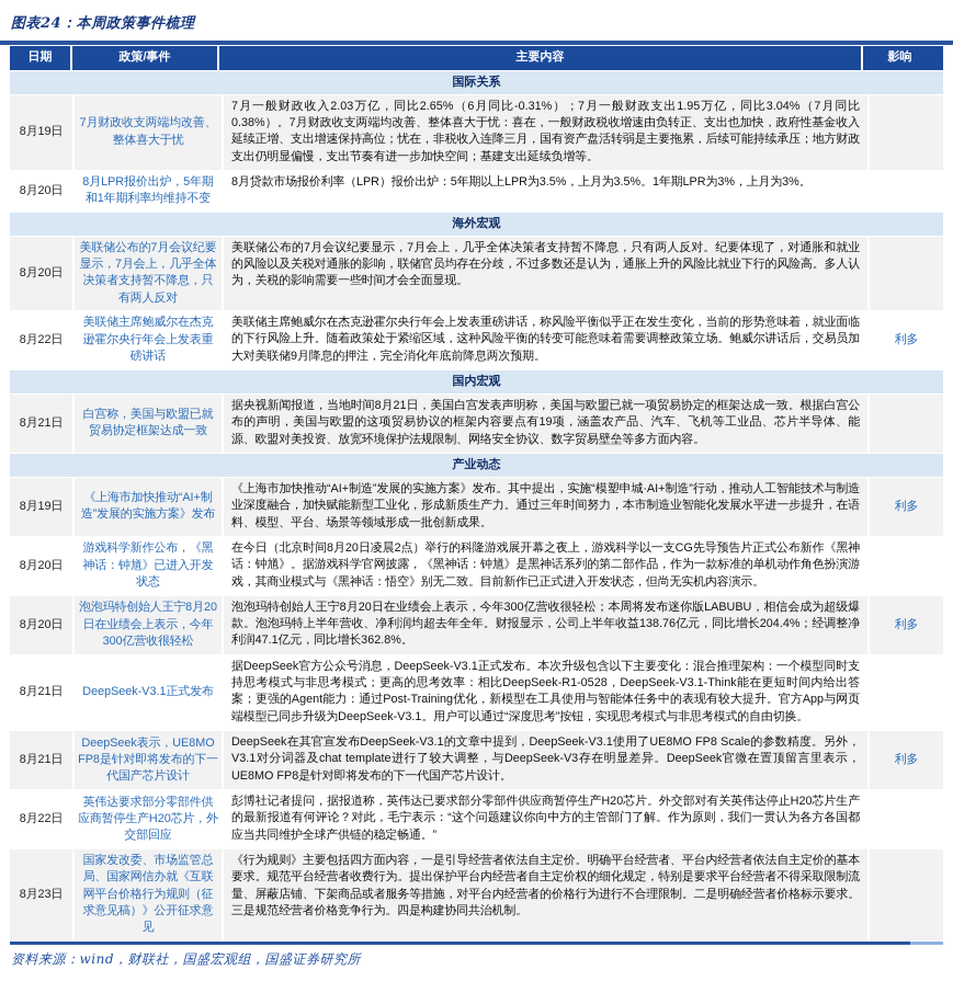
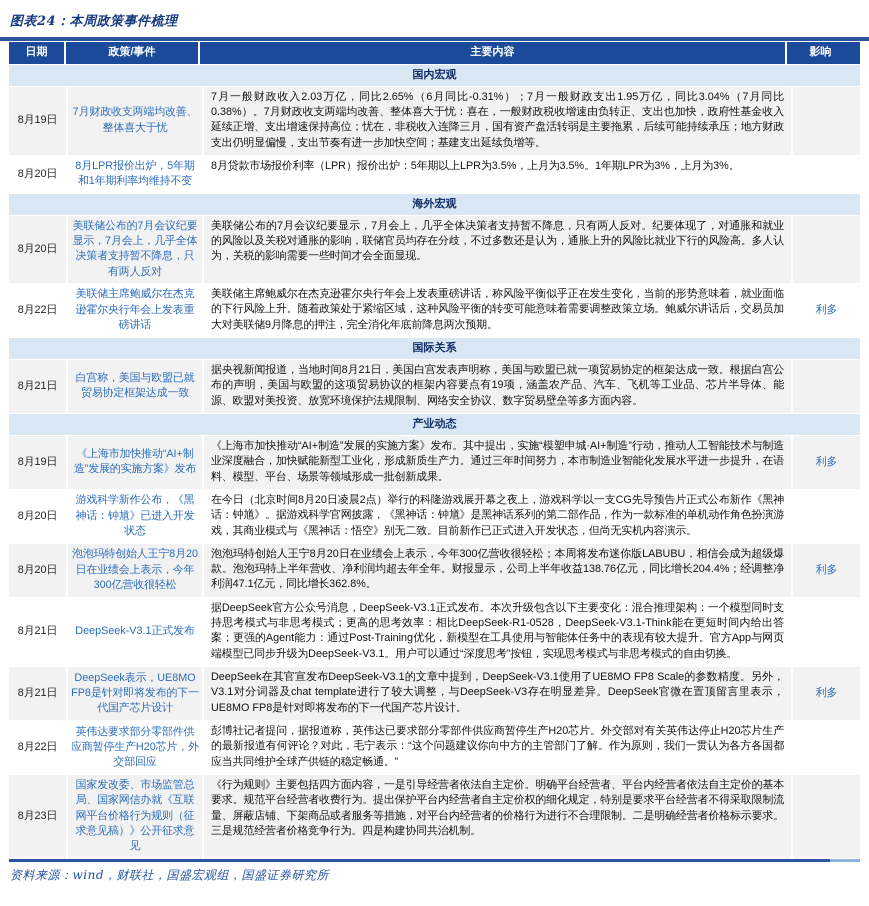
  图表24：本周政策事件梳理
  日期
  政策/事件
  主要内容
  影响
- 国际关系
+ 国内宏观
  8月19日
  7月财政收支两端均改善、整体喜大于忧
  7月一般财政收入2.03万亿，同比2.65%（6月同比-0.31%）；7月一般财政支出1.95万亿，同比3.04%（7月同比0.38%）。7月财政收支两端均改善、整体喜大于忧：喜在，一般财政税收增速由负转正、支出也加快，政府性基金收入延续正增、支出增速保持高位；忧在，非税收入连降三月，国有资产盘活转弱是主要拖累，后续可能持续承压；地方财政支出仍明显偏慢，支出节奏有进一步加快空间；基建支出延续负增等。
  8月20日
  8月LPR报价出炉，5年期和1年期利率均维持不变
  8月贷款市场报价利率（LPR）报价出炉：5年期以上LPR为3.5%，上月为3.5%。1年期LPR为3%，上月为3%。
  海外宏观
  8月20日
  美联储公布的7月会议纪要显示，7月会上，几乎全体决策者支持暂不降息，只有两人反对
  美联储公布的7月会议纪要显示，7月会上，几乎全体决策者支持暂不降息，只有两人反对。纪要体现了，对通胀和就业的风险以及关税对通胀的影响，联储官员均存在分歧，不过多数还是认为，通胀上升的风险比就业下行的风险高。多人认为，关税的影响需要一些时间才会全面显现。
  8月22日
  美联储主席鲍威尔在杰克逊霍尔央行年会上发表重磅讲话
  美联储主席鲍威尔在杰克逊霍尔央行年会上发表重磅讲话，称风险平衡似乎正在发生变化，当前的形势意味着，就业面临的下行风险上升。随着政策处于紧缩区域，这种风险平衡的转变可能意味着需要调整政策立场。鲍威尔讲话后，交易员加大对美联储9月降息的押注，完全消化年底前降息两次预期。
  利多
- 国内宏观
+ 国际关系
  8月21日
  白宫称，美国与欧盟已就贸易协定框架达成一致
  据央视新闻报道，当地时间8月21日，美国白宫发表声明称，美国与欧盟已就一项贸易协定的框架达成一致。根据白宫公布的声明，美国与欧盟的这项贸易协议的框架内容要点有19项，涵盖农产品、汽车、飞机等工业品、芯片半导体、能源、欧盟对美投资、放宽环境保护法规限制、网络安全协议、数字贸易壁垒等多方面内容。
  产业动态
  8月19日
  《上海市加快推动“AI+制造”发展的实施方案》发布
  《上海市加快推动“AI+制造”发展的实施方案》发布。其中提出，实施“模塑申城·AI+制造”行动，推动人工智能技术与制造业深度融合，加快赋能新型工业化，形成新质生产力。通过三年时间努力，本市制造业智能化发展水平进一步提升，在语料、模型、平台、场景等领域形成一批创新成果。
  利多
  8月20日
  游戏科学新作公布，《黑神话：钟馗》已进入开发状态
  在今日（北京时间8月20日凌晨2点）举行的科隆游戏展开幕之夜上，游戏科学以一支CG先导预告片正式公布新作《黑神话：钟馗》。据游戏科学官网披露，《黑神话：钟馗》是黑神话系列的第二部作品，作为一款标准的单机动作角色扮演游戏，其商业模式与《黑神话：悟空》别无二致。目前新作已正式进入开发状态，但尚无实机内容演示。
  8月20日
  泡泡玛特创始人王宁8月20日在业绩会上表示，今年300亿营收很轻松
  泡泡玛特创始人王宁8月20日在业绩会上表示，今年300亿营收很轻松；本周将发布迷你版LABUBU，相信会成为超级爆款。泡泡玛特上半年营收、净利润均超去年全年。财报显示，公司上半年收益138.76亿元，同比增长204.4%；经调整净利润47.1亿元，同比增长362.8%。
  利多
  8月21日
  DeepSeek-V3.1正式发布
  据DeepSeek官方公众号消息，DeepSeek-V3.1正式发布。本次升级包含以下主要变化：混合推理架构：一个模型同时支持思考模式与非思考模式；更高的思考效率：相比DeepSeek-R1-0528，DeepSeek-V3.1-Think能在更短时间内给出答案；更强的Agent能力：通过Post-Training优化，新模型在工具使用与智能体任务中的表现有较大提升。官方App与网页端模型已同步升级为DeepSeek-V3.1。用户可以通过“深度思考”按钮，实现思考模式与非思考模式的自由切换。
  8月21日
  DeepSeek表示，UE8MO FP8是针对即将发布的下一代国产芯片设计
  DeepSeek在其官宣发布DeepSeek-V3.1的文章中提到，DeepSeek-V3.1使用了UE8MO FP8 Scale的参数精度。另外，V3.1对分词器及chat template进行了较大调整，与DeepSeek-V3存在明显差异。DeepSeek官微在置顶留言里表示，UE8MO FP8是针对即将发布的下一代国产芯片设计。
  利多
  8月22日
  英伟达要求部分零部件供应商暂停生产H20芯片，外交部回应
  彭博社记者提问，据报道称，英伟达已要求部分零部件供应商暂停生产H20芯片。外交部对有关英伟达停止H20芯片生产的最新报道有何评论？对此，毛宁表示：“这个问题建议你向中方的主管部门了解。作为原则，我们一贯认为各方各国都应当共同维护全球产供链的稳定畅通。”
  8月23日
  国家发改委、市场监管总局、国家网信办就《互联网平台价格行为规则（征求意见稿）》公开征求意见
  《行为规则》主要包括四方面内容，一是引导经营者依法自主定价。明确平台经营者、平台内经营者依法自主定价的基本要求。规范平台经营者收费行为。提出保护平台内经营者自主定价权的细化规定，特别是要求平台经营者不得采取限制流量、屏蔽店铺、下架商品或者服务等措施，对平台内经营者的价格行为进行不合理限制。二是明确经营者价格标示要求。三是规范经营者价格竞争行为。四是构建协同共治机制。
  资料来源：wind，财联社，国盛宏观组，国盛证券研究所
